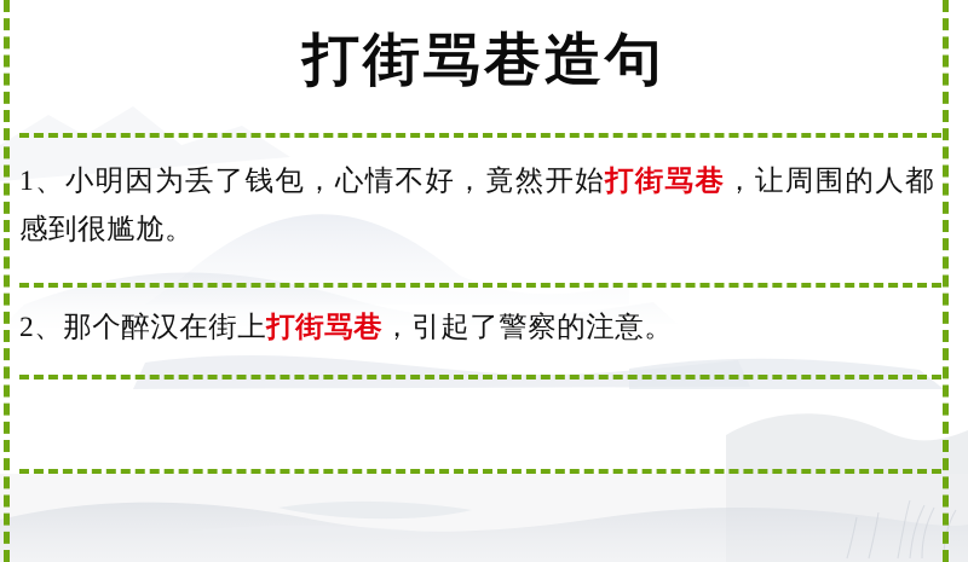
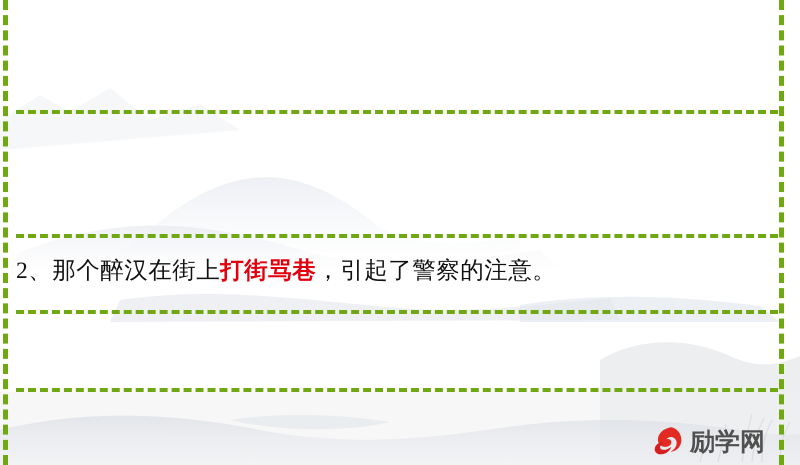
- 打街骂巷造句
- 1、小明因为丢了钱包，心情不好，竟然开始打街骂巷，让周围的人都感到很尴尬。
  2、那个醉汉在街上打街骂巷，引起了警察的注意。
+ 励学网
